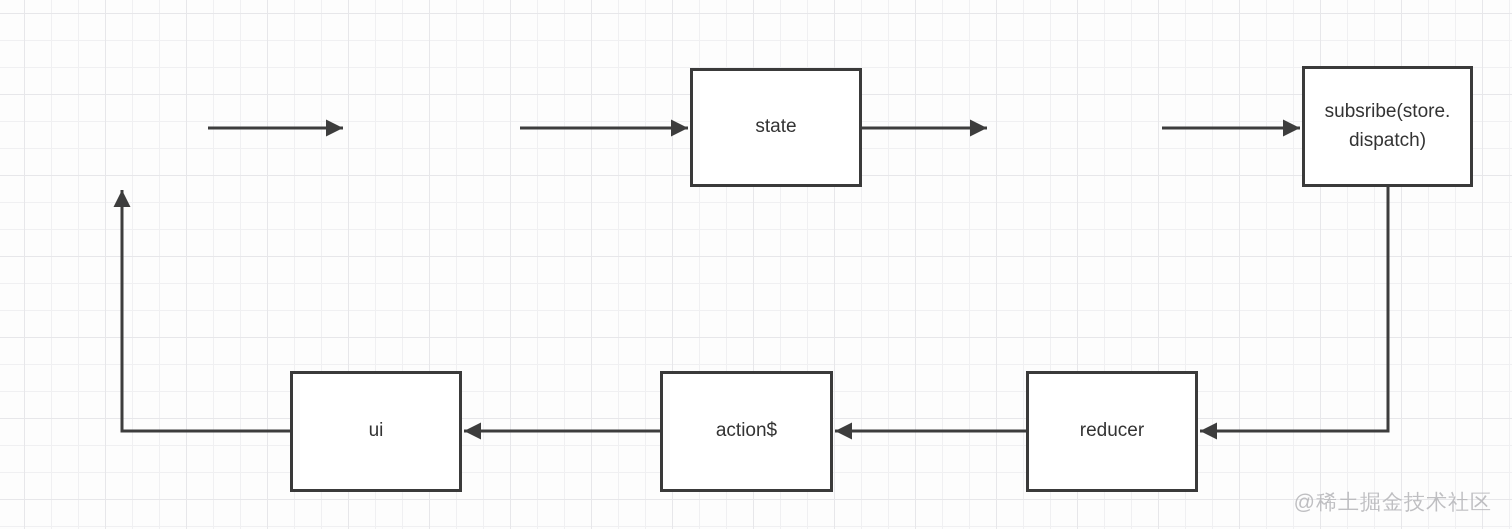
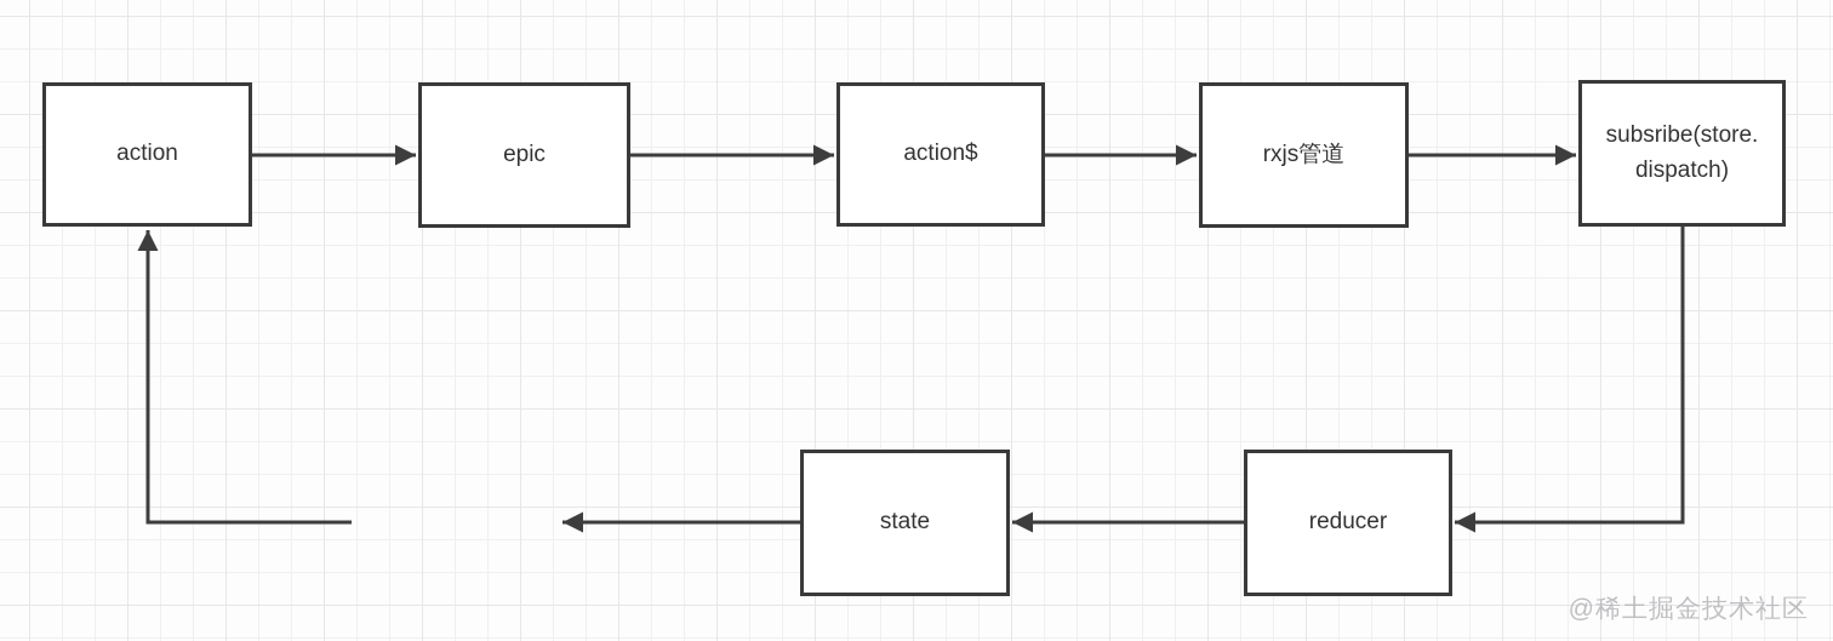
+ action
+ epic
- state
+ action$
+ rxjs管道
  subsribe(store.dispatch)
- ui
- action$
+ state
  reducer
  @稀土掘金技术社区
